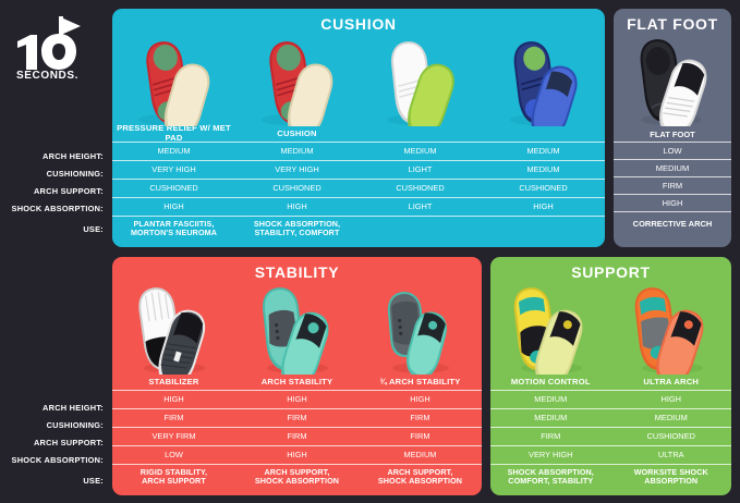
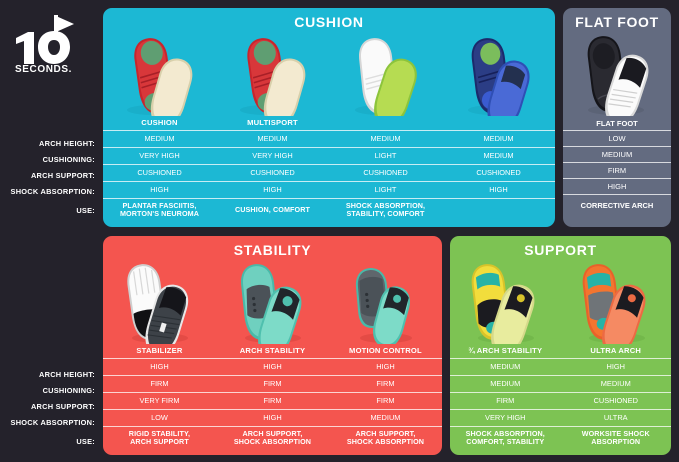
  SECONDS.
  ARCH HEIGHT:
  CUSHIONING:
  ARCH SUPPORT:
  SHOCK ABSORPTION:
  USE:
  ARCH HEIGHT:
  CUSHIONING:
  ARCH SUPPORT:
  SHOCK ABSORPTION:
  USE:
  CUSHION
- PRESSURE RELIEF W/ MET PAD
  CUSHION
+ MULTISPORT
  MEDIUM
  MEDIUM
  MEDIUM
  MEDIUM
  VERY HIGH
  VERY HIGH
  LIGHT
  MEDIUM
  CUSHIONED
  CUSHIONED
  CUSHIONED
  CUSHIONED
  HIGH
  HIGH
  LIGHT
  HIGH
  PLANTAR FASCIITIS,
  MORTON'S NEUROMA
+ CUSHION, COMFORT
  SHOCK ABSORPTION,
  STABILITY, COMFORT
  FLAT FOOT
  FLAT FOOT
  LOW
  MEDIUM
  FIRM
  HIGH
  CORRECTIVE ARCH
  STABILITY
  STABILIZER
  ARCH STABILITY
- ¾ ARCH STABILITY
+ MOTION CONTROL
  HIGH
  HIGH
  HIGH
  FIRM
  FIRM
  FIRM
  VERY FIRM
  FIRM
  FIRM
  LOW
  HIGH
  MEDIUM
  RIGID STABILITY,
  ARCH SUPPORT
  ARCH SUPPORT,
  SHOCK ABSORPTION
  ARCH SUPPORT,
  SHOCK ABSORPTION
  SUPPORT
- MOTION CONTROL
+ ¾ ARCH STABILITY
  ULTRA ARCH
  MEDIUM
  HIGH
  MEDIUM
  MEDIUM
  FIRM
  CUSHIONED
  VERY HIGH
  ULTRA
  SHOCK ABSORPTION,
  COMFORT, STABILITY
  WORKSITE SHOCK
  ABSORPTION
